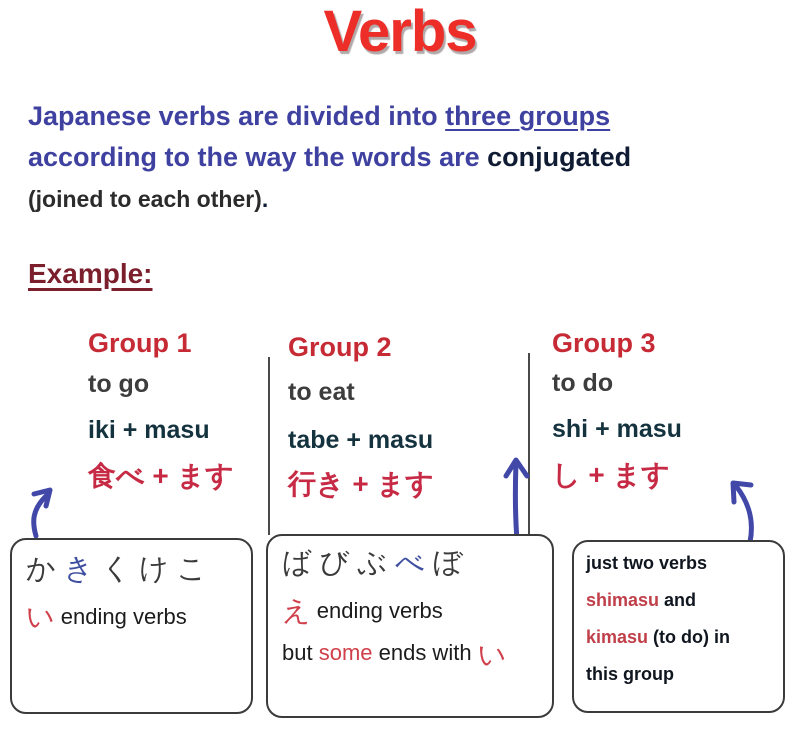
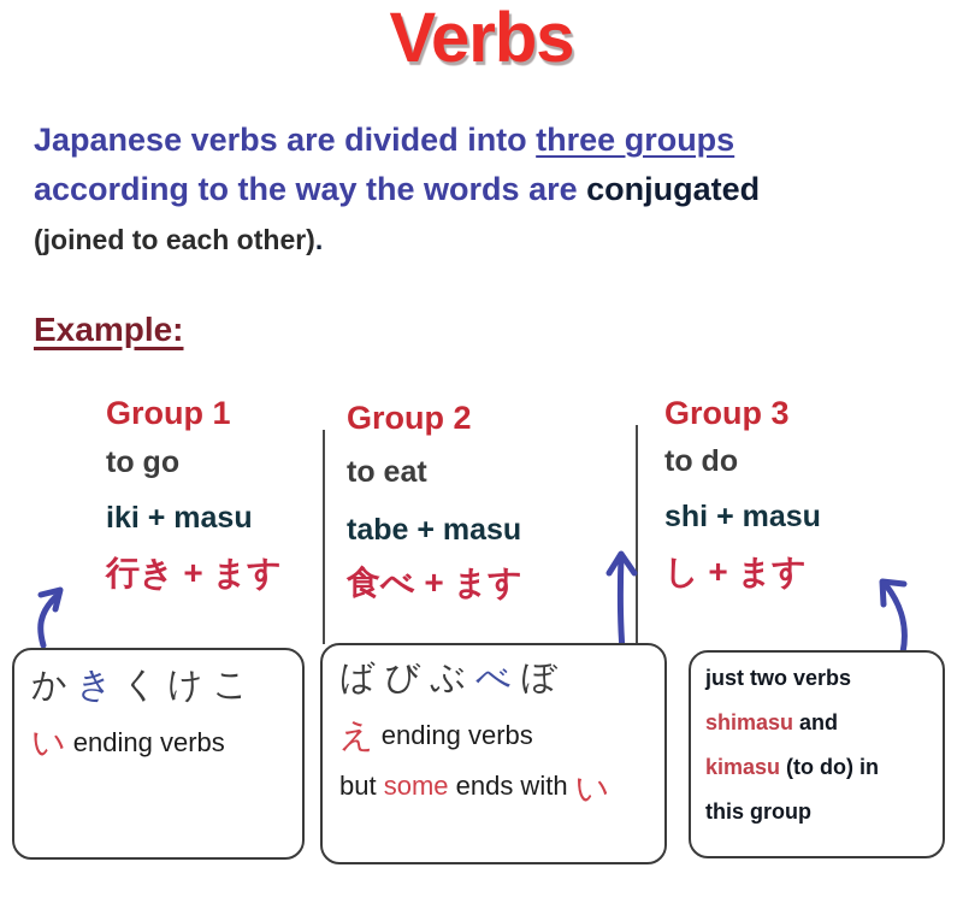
  Verbs
  Japanese verbs are divided into three groups
  according to the way the words are conjugated
  (joined to each other).
  Example:
  Group 1
  to go
  iki + masu
- 食べ + ます
+ 行き + ます
  Group 2
  to eat
  tabe + masu
- 行き + ます
+ 食べ + ます
  Group 3
  to do
  shi + masu
  し + ます
  かきくけこ
  い ending verbs
  ばびぶべぼ
  え ending verbs
  but some ends with い
  just two verbs
  shimasu and
  kimasu (to do) in
  this group
